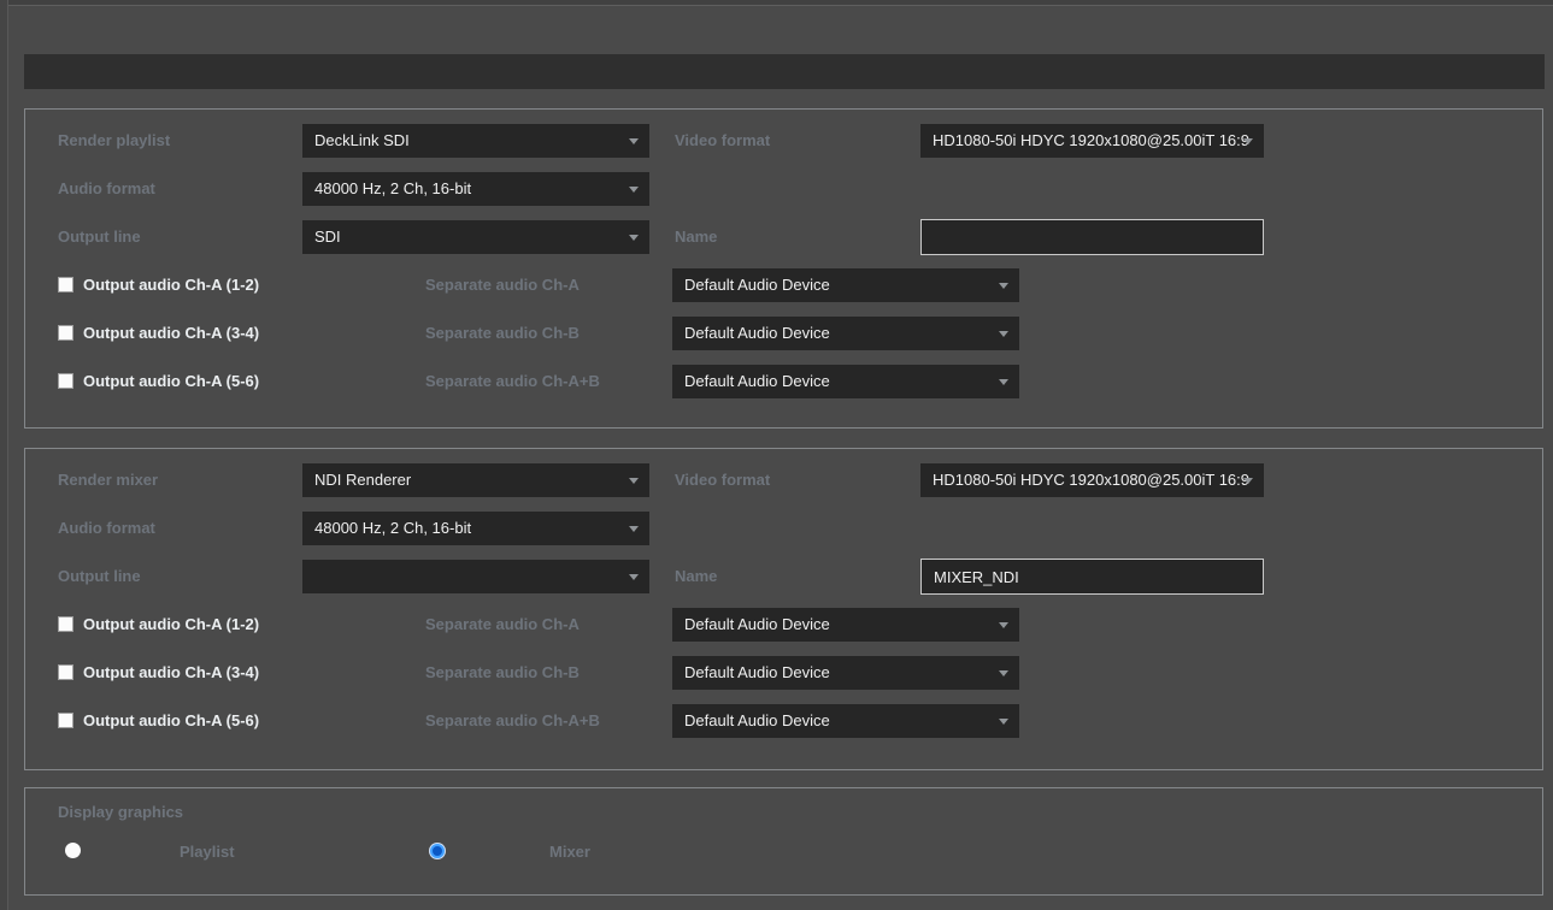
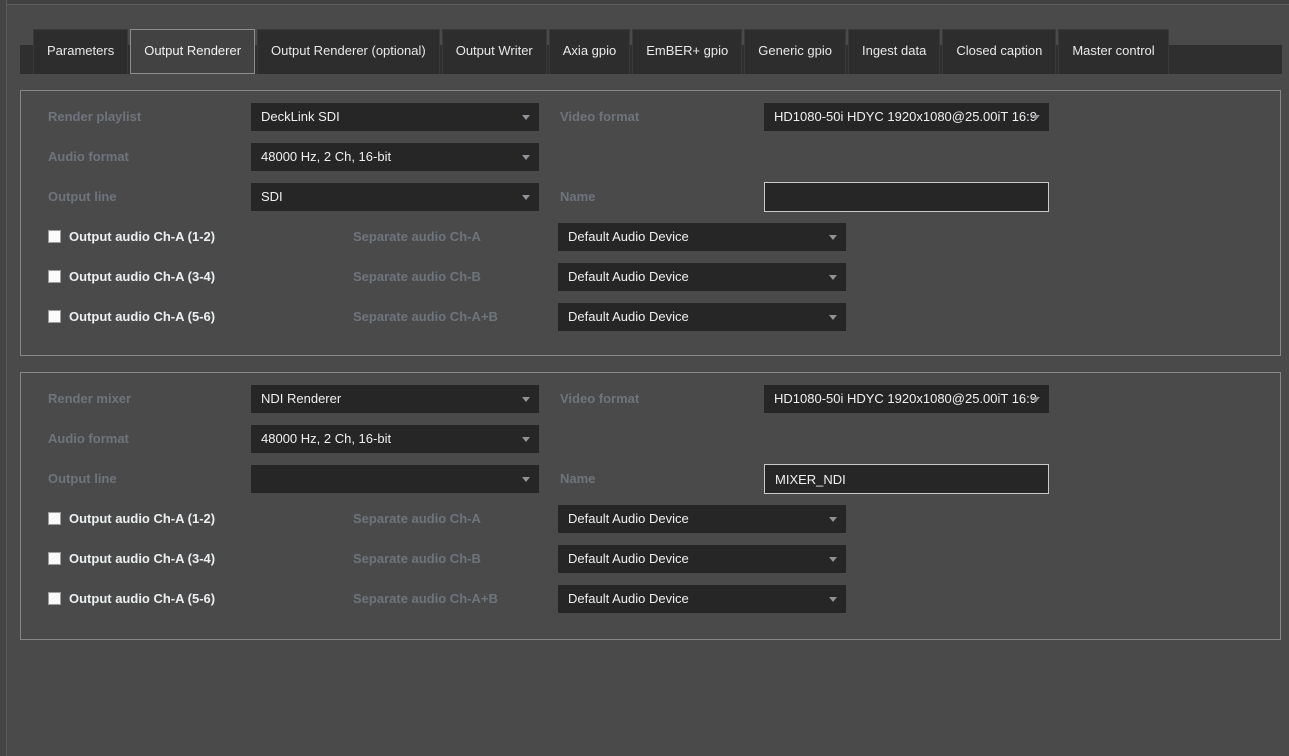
+ Parameters
+ Output Renderer
+ Output Renderer (optional)
+ Output Writer
+ Axia gpio
+ EmBER+ gpio
+ Generic gpio
+ Ingest data
+ Closed caption
+ Master control
  Render playlist
  DeckLink SDI
  Video format
  HD1080-50i HDYC 1920x1080@25.00iT 16:9
  Audio format
  48000 Hz, 2 Ch, 16-bit
  Output line
  SDI
  Name
  Output audio Ch-A (1-2)
  Separate audio Ch-A
  Default Audio Device
  Output audio Ch-A (3-4)
  Separate audio Ch-B
  Default Audio Device
  Output audio Ch-A (5-6)
  Separate audio Ch-A+B
  Default Audio Device
  Render mixer
  NDI Renderer
  Video format
  HD1080-50i HDYC 1920x1080@25.00iT 16:9
  Audio format
  48000 Hz, 2 Ch, 16-bit
  Output line
  Name
  MIXER_NDI
  Output audio Ch-A (1-2)
  Separate audio Ch-A
  Default Audio Device
  Output audio Ch-A (3-4)
  Separate audio Ch-B
  Default Audio Device
  Output audio Ch-A (5-6)
  Separate audio Ch-A+B
  Default Audio Device
- Display graphics
- Playlist
- Mixer
